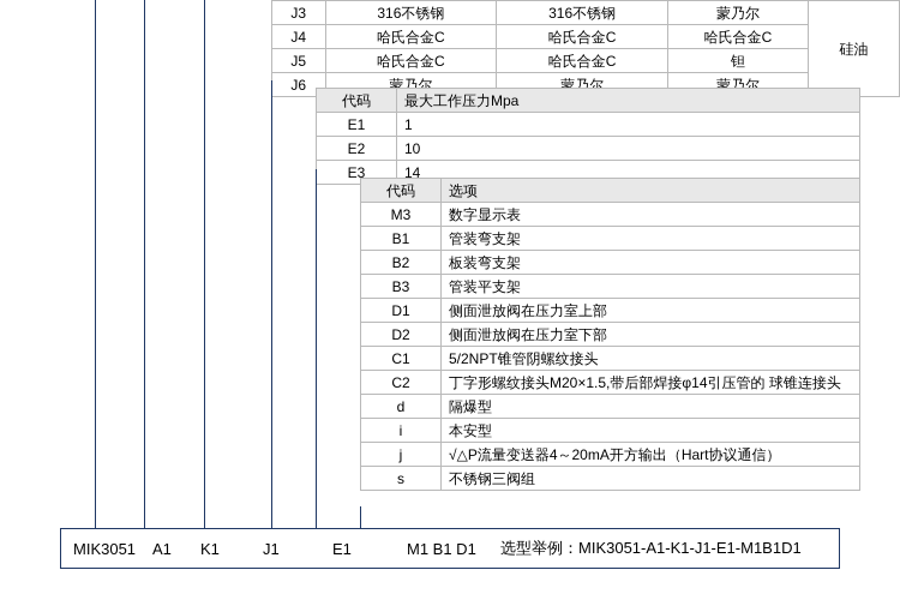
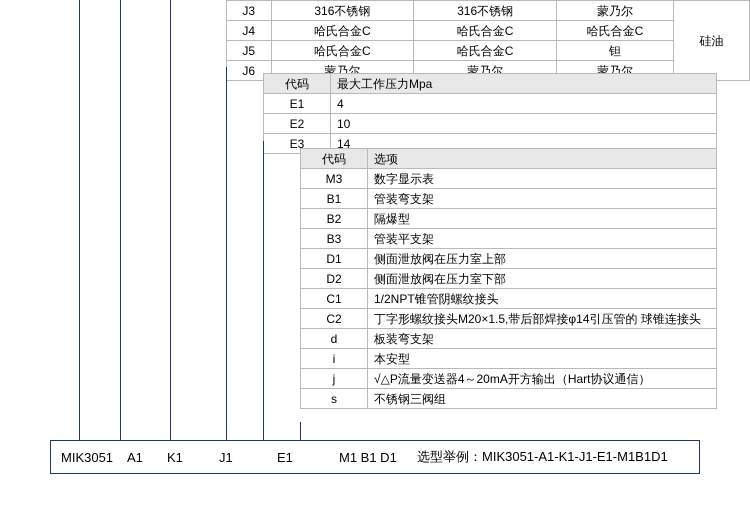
  J3	316不锈钢	316不锈钢	蒙乃尔	硅油
  J4	哈氏合金C	哈氏合金C	哈氏合金C
  J5	哈氏合金C	哈氏合金C	钽
  J6	蒙乃尔	蒙乃尔	蒙乃尔
  代码	最大工作压力Mpa
- E1	1
+ E1	4
  E2	10
  E3	14
  代码	选项
  M3	数字显示表
  B1	管装弯支架
- B2	板装弯支架
+ B2	隔爆型
  B3	管装平支架
  D1	侧面泄放阀在压力室上部
  D2	侧面泄放阀在压力室下部
- C1	5/2NPT锥管阴螺纹接头
+ C1	1/2NPT锥管阴螺纹接头
  C2	丁字形螺纹接头M20×1.5,带后部焊接φ14引压管的 球锥连接头
- d	隔爆型
+ d	板装弯支架
  i	本安型
  j	√△P流量变送器4～20mA开方输出（Hart协议通信）
  s	不锈钢三阀组
  MIK3051
  A1
  K1
  J1
  E1
  M1 B1 D1
  选型举例：MIK3051-A1-K1-J1-E1-M1B1D1
